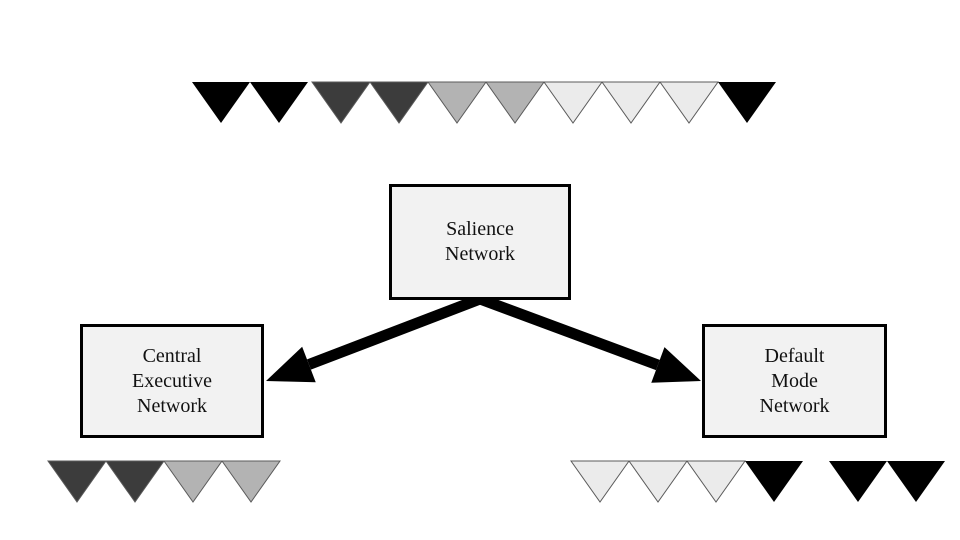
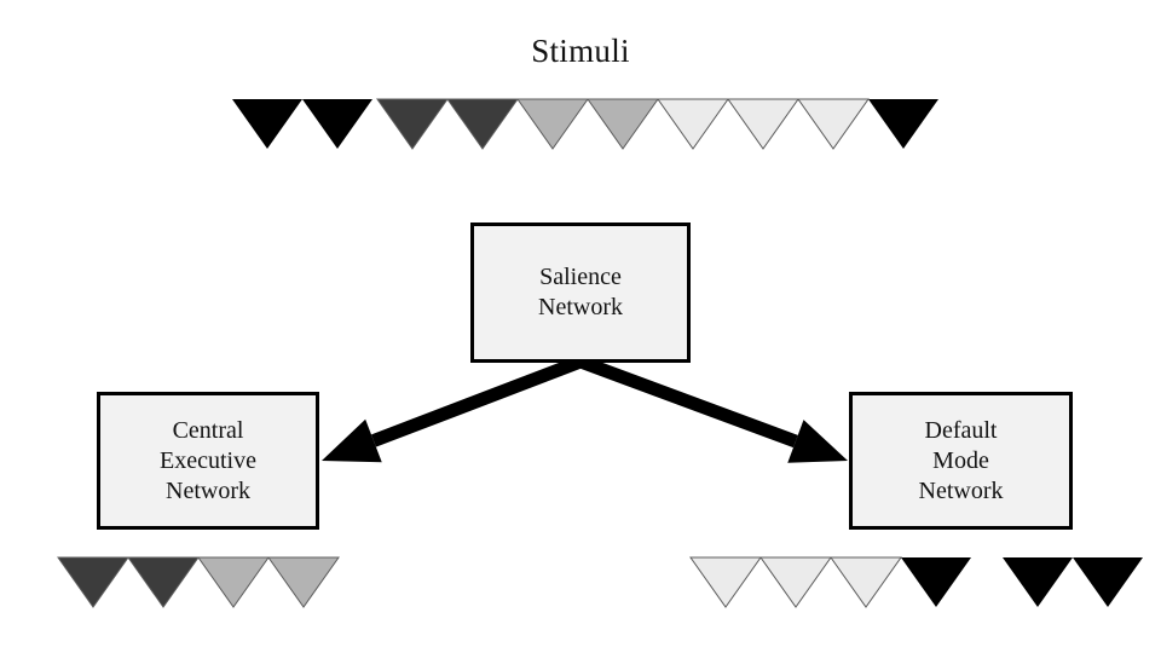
+ Stimuli
  Salience
  Network
  Central
  Executive
  Network
  Default
  Mode
  Network
